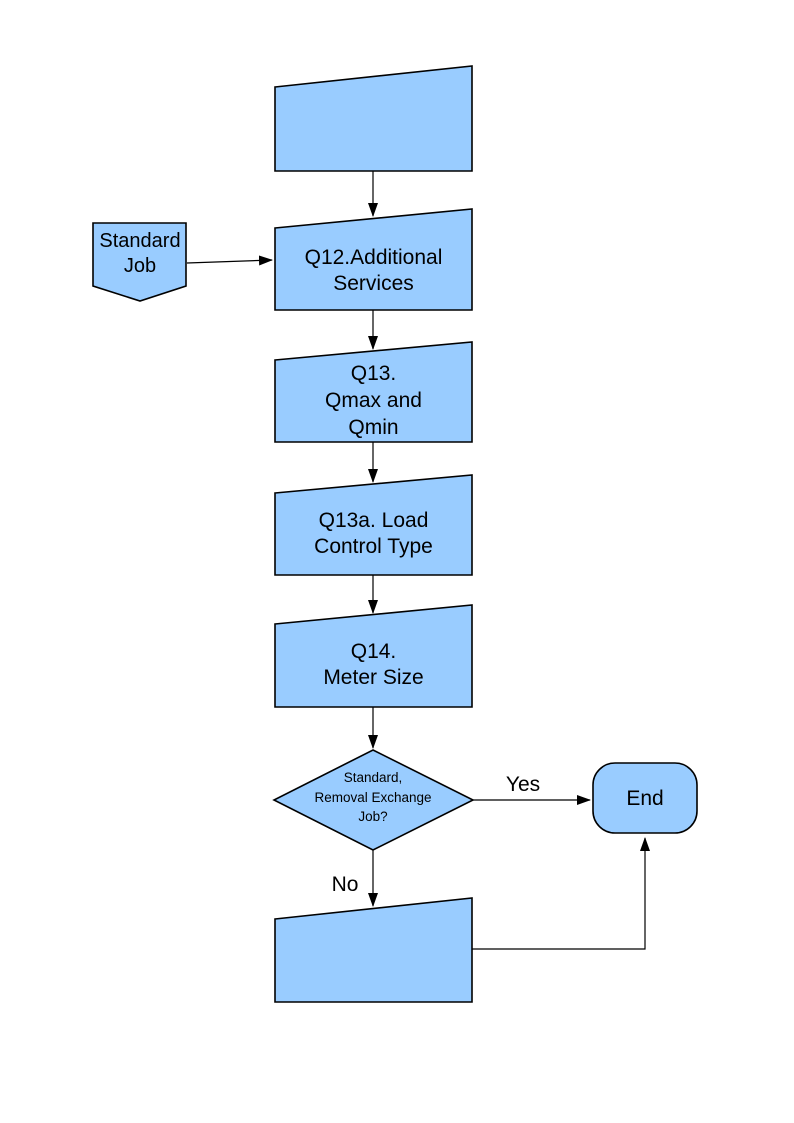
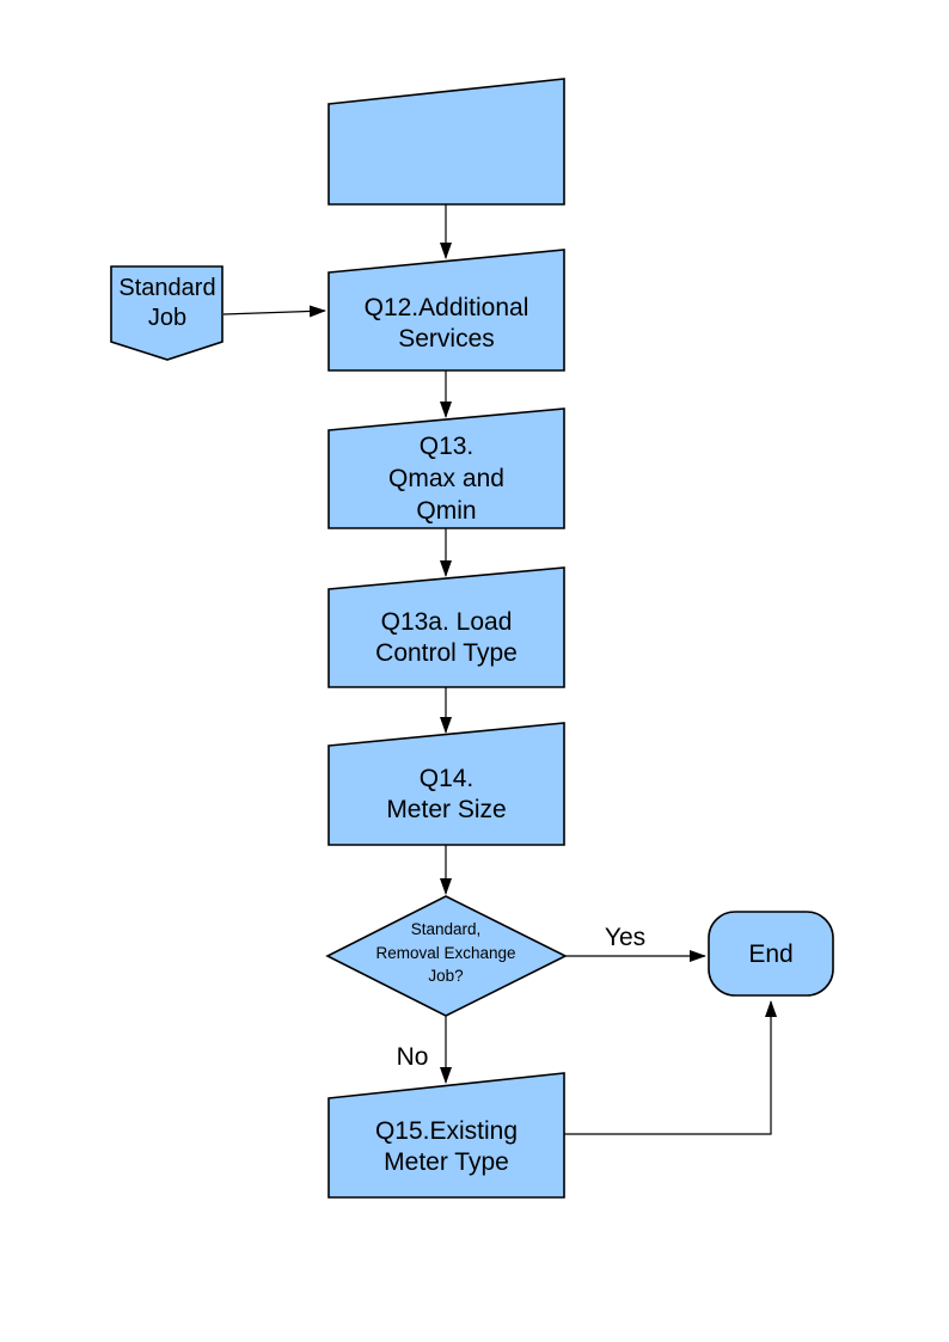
  Standard
  Job
  Q12.Additional
  Services
  Q13.
  Qmax and
  Qmin
  Q13a. Load
  Control Type
  Q14.
  Meter Size
  Standard,
  Removal Exchange
  Job?
  Yes
  End
  No
+ Q15.Existing
+ Meter Type
